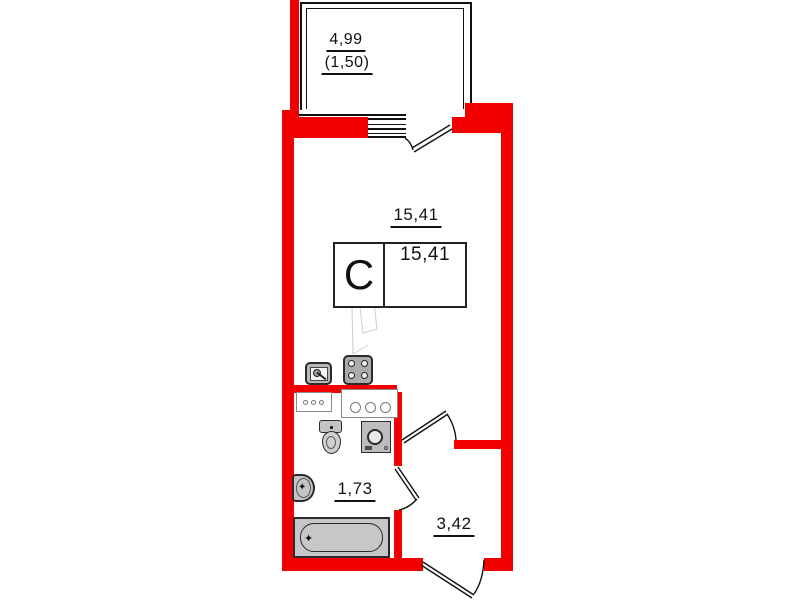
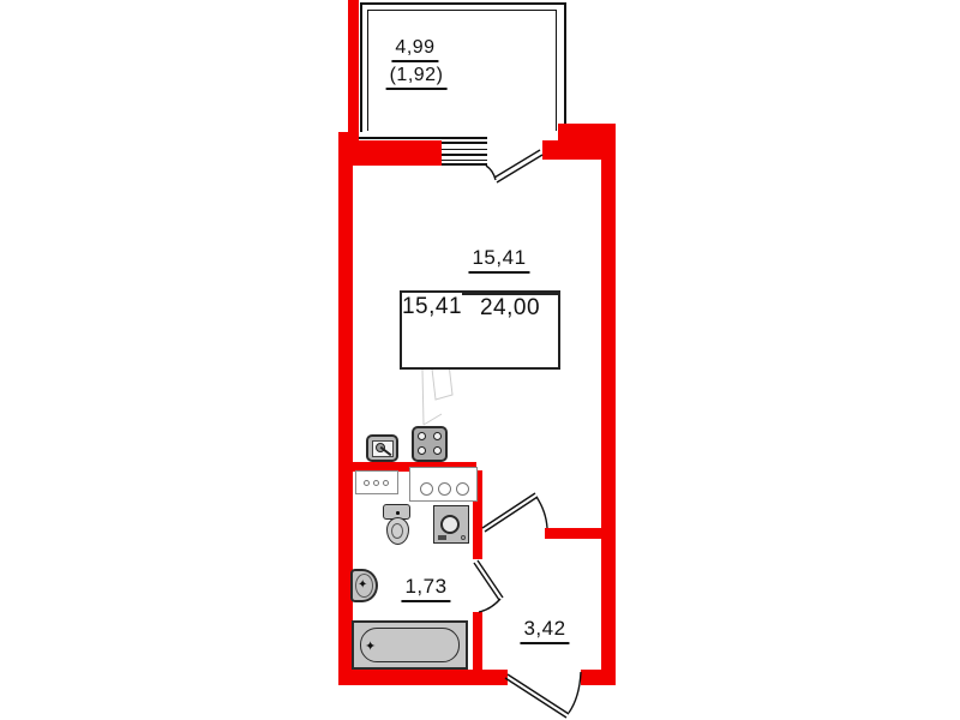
  4,99
- (1,50)
+ (1,92)
  15,41
- С
  15,41
+ 24,00
  ✦
  ✦
  1,73
  3,42
